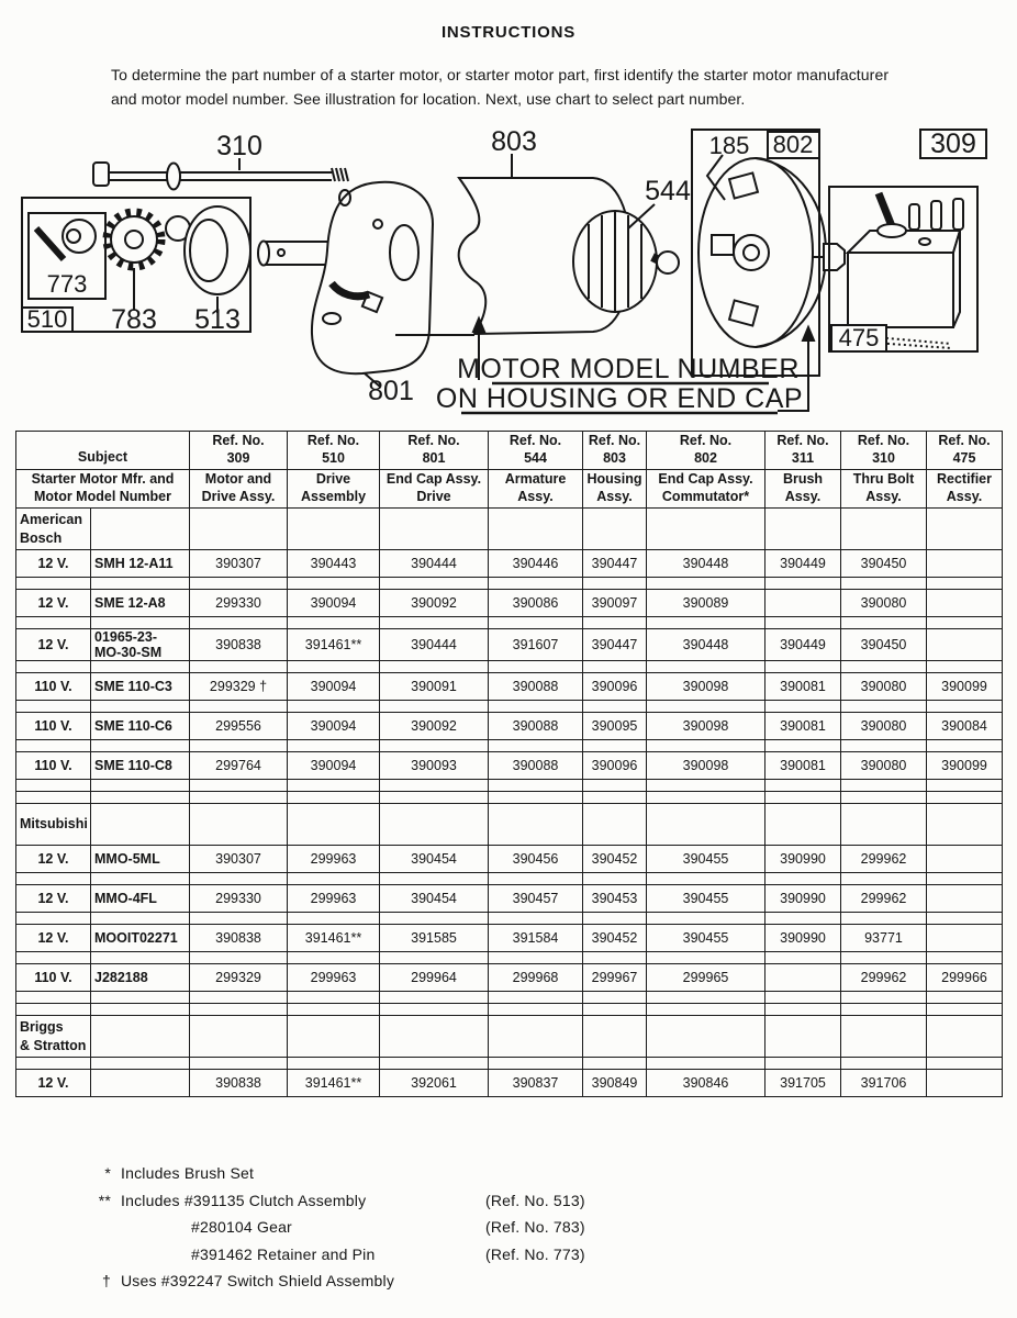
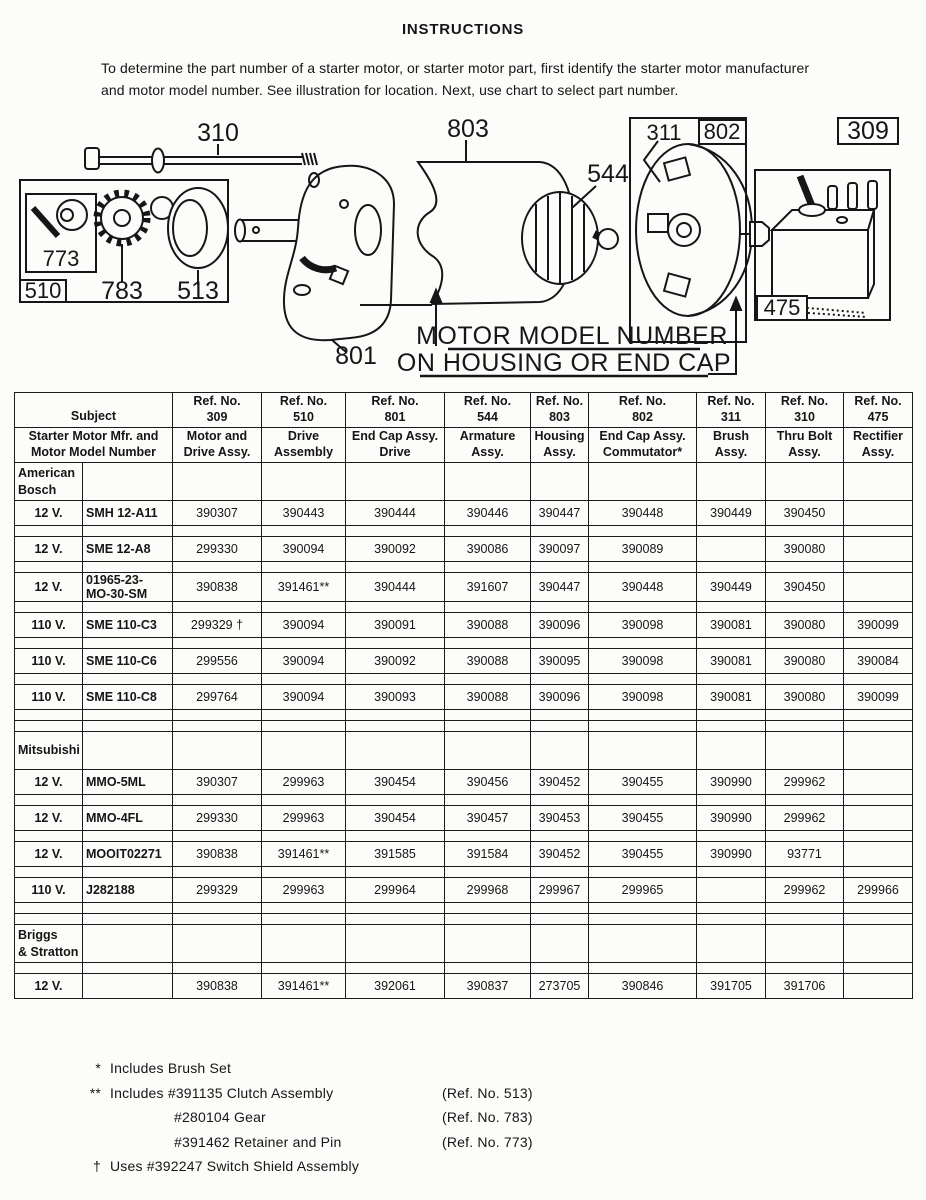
  INSTRUCTIONS
  To determine the part number of a starter motor, or starter motor part, first identify the starter motor manufacturer
  and motor model number. See illustration for location. Next, use chart to select part number.
  310
  773
  510
  783
  513
  801
  803
  544
- 185
+ 311
  802
  309
  475
  MOTOR MODEL NUMBER
  ON HOUSING OR END CAP
  Subject	Ref. No. 309	Ref. No. 510	Ref. No. 801	Ref. No. 544	Ref. No. 803	Ref. No. 802	Ref. No. 311	Ref. No. 310	Ref. No. 475
  Starter Motor Mfr. and Motor Model Number	Motor and Drive Assy.	Drive Assembly	End Cap Assy. Drive	Armature Assy.	Housing Assy.	End Cap Assy. Commutator*	Brush Assy.	Thru Bolt Assy.	Rectifier Assy.
  American Bosch
  12 V.	SMH 12-A11	390307	390443	390444	390446	390447	390448	390449	390450
  12 V.	SME 12-A8	299330	390094	390092	390086	390097	390089		390080
  12 V.	01965-23- MO-30-SM	390838	391461**	390444	391607	390447	390448	390449	390450
  110 V.	SME 110-C3	299329 †	390094	390091	390088	390096	390098	390081	390080	390099
  110 V.	SME 110-C6	299556	390094	390092	390088	390095	390098	390081	390080	390084
  110 V.	SME 110-C8	299764	390094	390093	390088	390096	390098	390081	390080	390099
  Mitsubishi
  12 V.	MMO-5ML	390307	299963	390454	390456	390452	390455	390990	299962
  12 V.	MMO-4FL	299330	299963	390454	390457	390453	390455	390990	299962
  12 V.	MOOIT02271	390838	391461**	391585	391584	390452	390455	390990	93771
  110 V.	J282188	299329	299963	299964	299968	299967	299965		299962	299966
  Briggs & Stratton
- 12 V.		390838	391461**	392061	390837	390849	390846	391705	391706
+ 12 V.		390838	391461**	392061	390837	273705	390846	391705	391706
  *
  Includes Brush Set
  **
  Includes #391135 Clutch Assembly
  (Ref. No. 513)
  #280104 Gear
  (Ref. No. 783)
  #391462 Retainer and Pin
  (Ref. No. 773)
  †
  Uses #392247 Switch Shield Assembly
